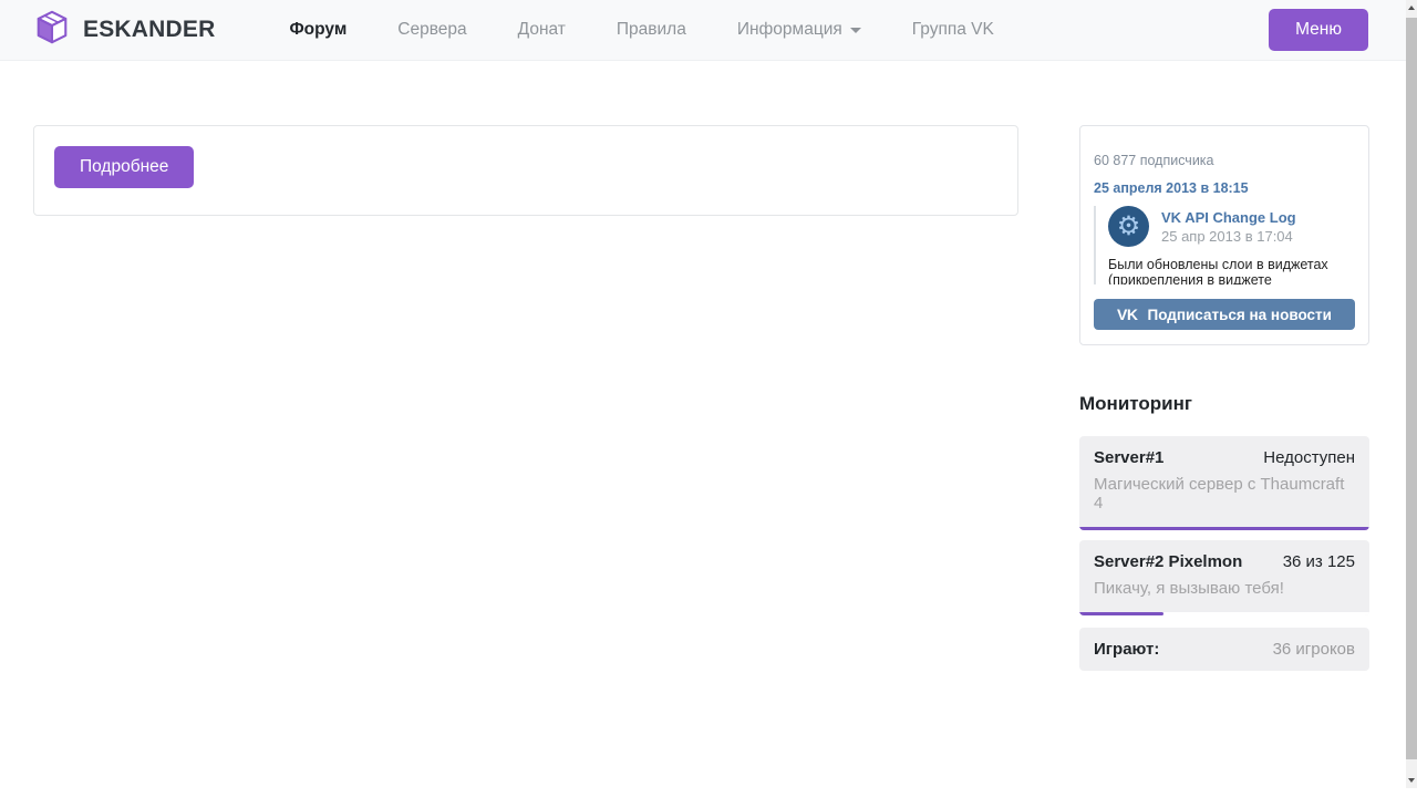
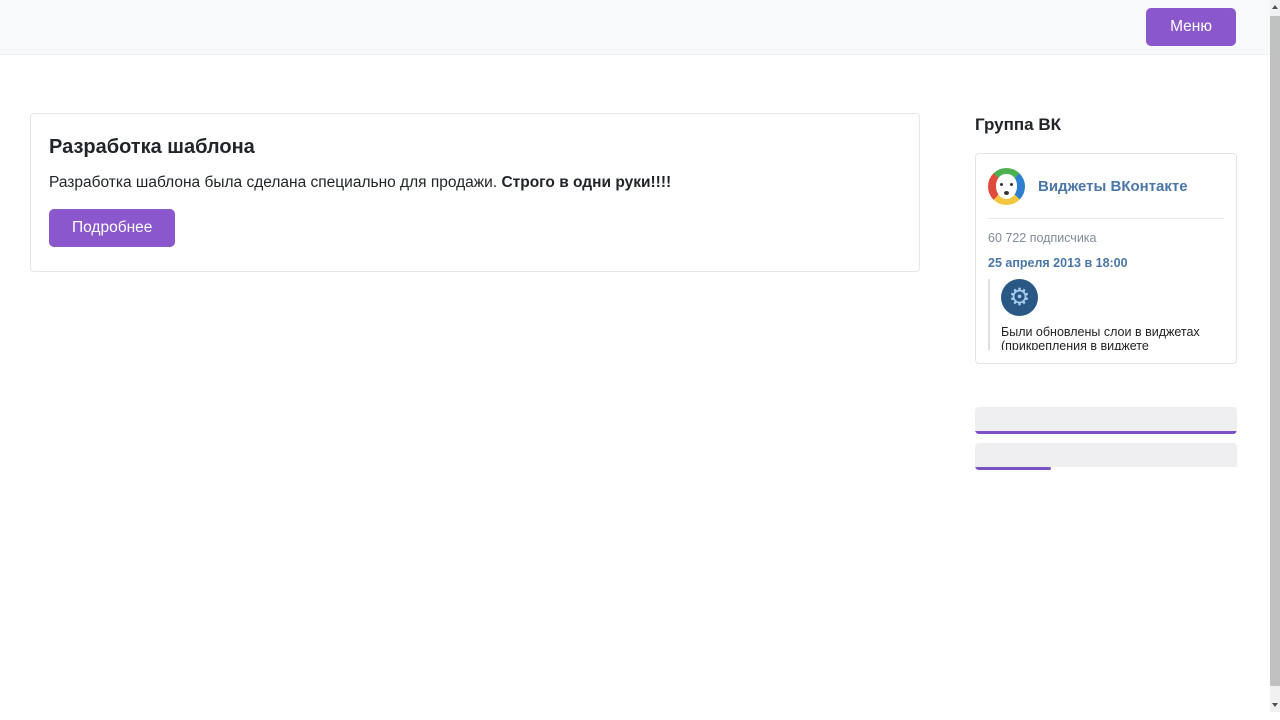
- ESKANDER
- Форум
- Сервера
- Донат
- Правила
- Информация
- Группа VK
  Меню
+ Разработка шаблона
+ Разработка шаблона была сделана специально для продажи. Строго в одни руки!!!!
  Подробнее
+ Группа ВК
+ Виджеты ВКонтакте
- 60 877 подписчика
+ 60 722 подписчика
- 25 апреля 2013 в 18:15
+ 25 апреля 2013 в 18:00
  ⚙
- VK API Change Log
- 25 апр 2013 в 17:04
  Были обновлены слои в виджетах (прикрепления в виджете
- VK
- Подписаться на новости
- Мониторинг
- Server#1
- Недоступен
- Магический сервер с Thaumcraft 4
- Server#2 Pixelmon
- 36 из 125
- Пикачу, я вызываю тебя!
- Играют:
- 36 игроков
